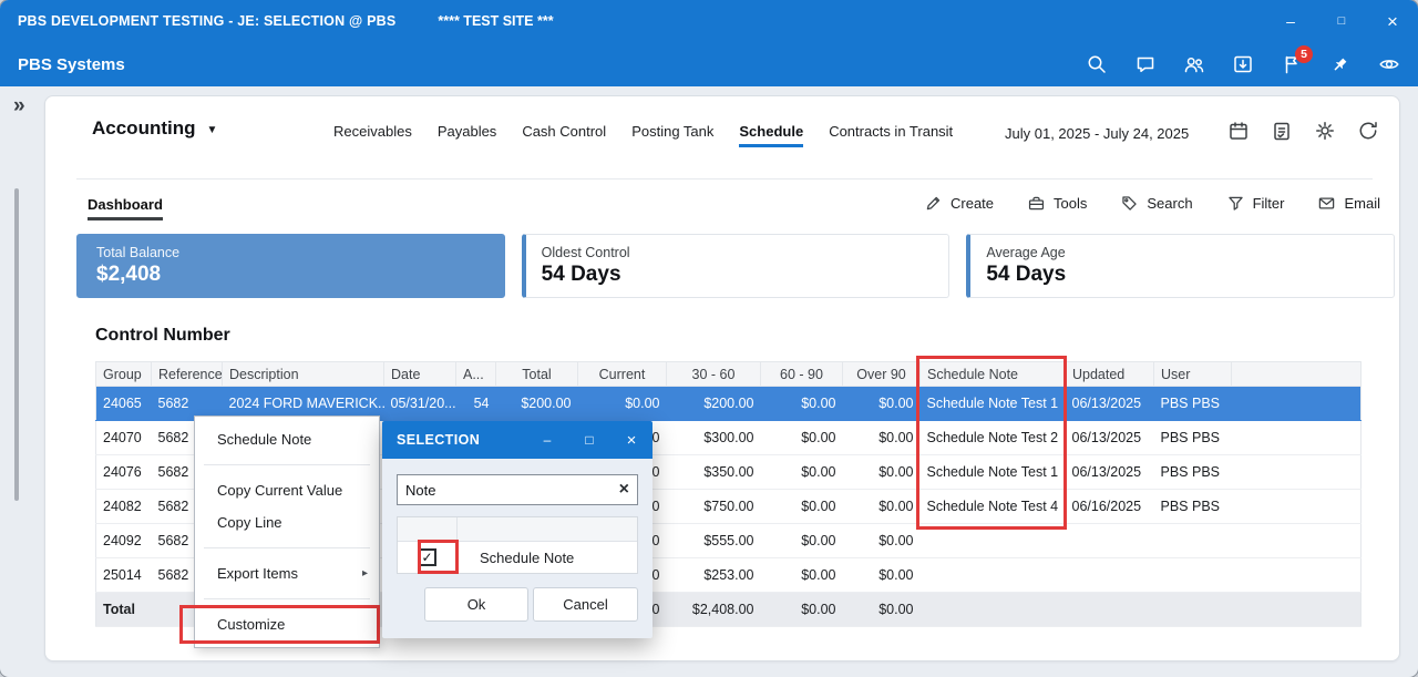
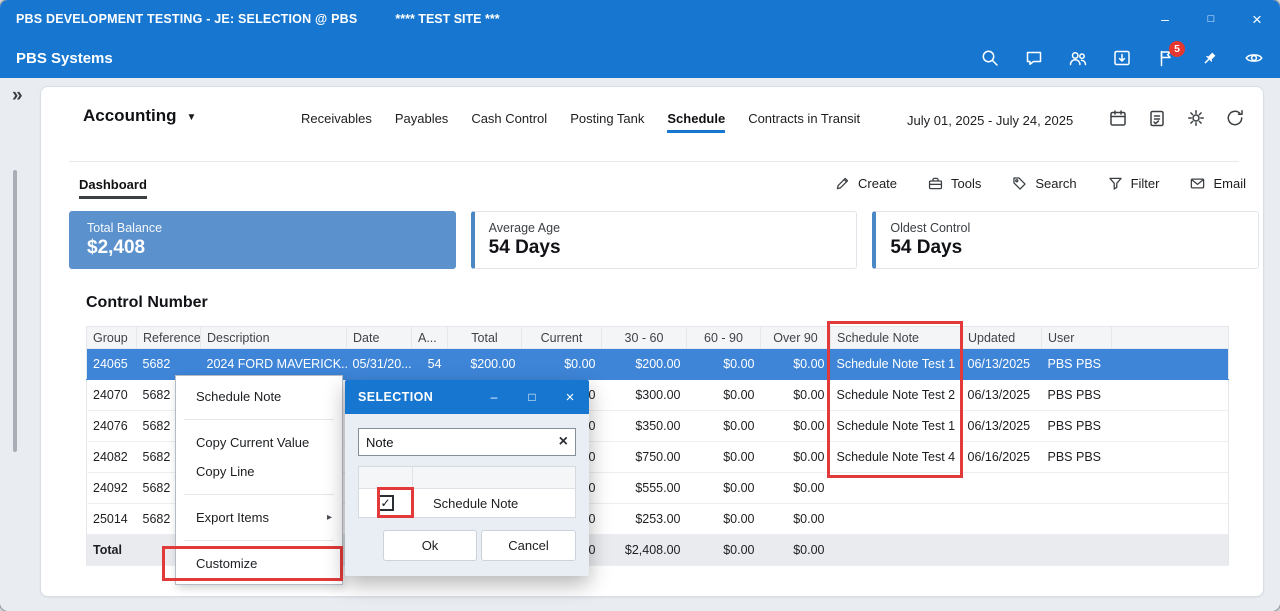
  PBS DEVELOPMENT TESTING - JE: SELECTION @ PBS
  **** TEST SITE ***
  –
  □
  ×
  PBS Systems
  5
  »
  Accounting
  ▼
  Receivables
  Payables
  Cash Control
  Posting Tank
  Schedule
  Contracts in Transit
  July 01, 2025 - July 24, 2025
  Dashboard
  Create
  Tools
  Search
  Filter
  Email
  Total Balance
  $2,408
- Oldest Control
+ Average Age
  54 Days
- Average Age
+ Oldest Control
  54 Days
  Control Number
  Group	Reference	Description	Date	A...	Total	Current	30 - 60	60 - 90	Over 90	Schedule Note	Updated	User
  24065	5682	2024 FORD MAVERICK..	05/31/20...	54	$200.00	$0.00	$200.00	$0.00	$0.00	Schedule Note Test 1	06/13/2025	PBS PBS
  24070	5682					0	$300.00	$0.00	$0.00	Schedule Note Test 2	06/13/2025	PBS PBS
  24076	5682					0	$350.00	$0.00	$0.00	Schedule Note Test 1	06/13/2025	PBS PBS
  24082	5682					0	$750.00	$0.00	$0.00	Schedule Note Test 4	06/16/2025	PBS PBS
  24092	5682					0	$555.00	$0.00	$0.00
  25014	5682					0	$253.00	$0.00	$0.00
  Total						0	$2,408.00	$0.00	$0.00
  Schedule Note
  Copy Current Value
  Copy Line
  Export Items
  ▸
  Customize
  SELECTION
  –
  □
  ×
  Note
  ×
  ✓
  Schedule Note
  Ok
  Cancel
